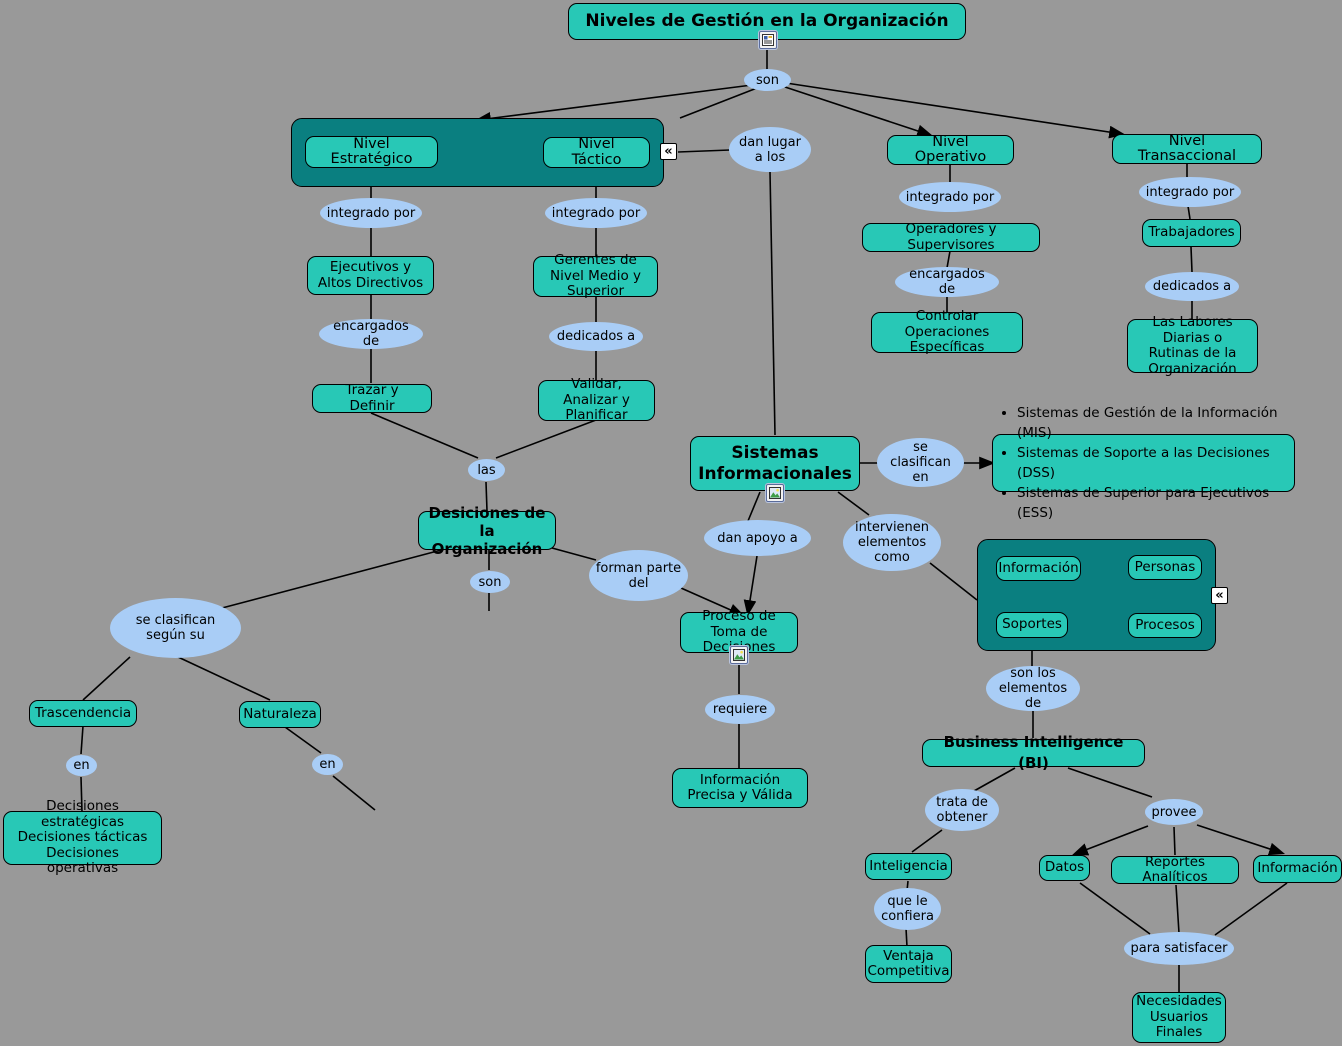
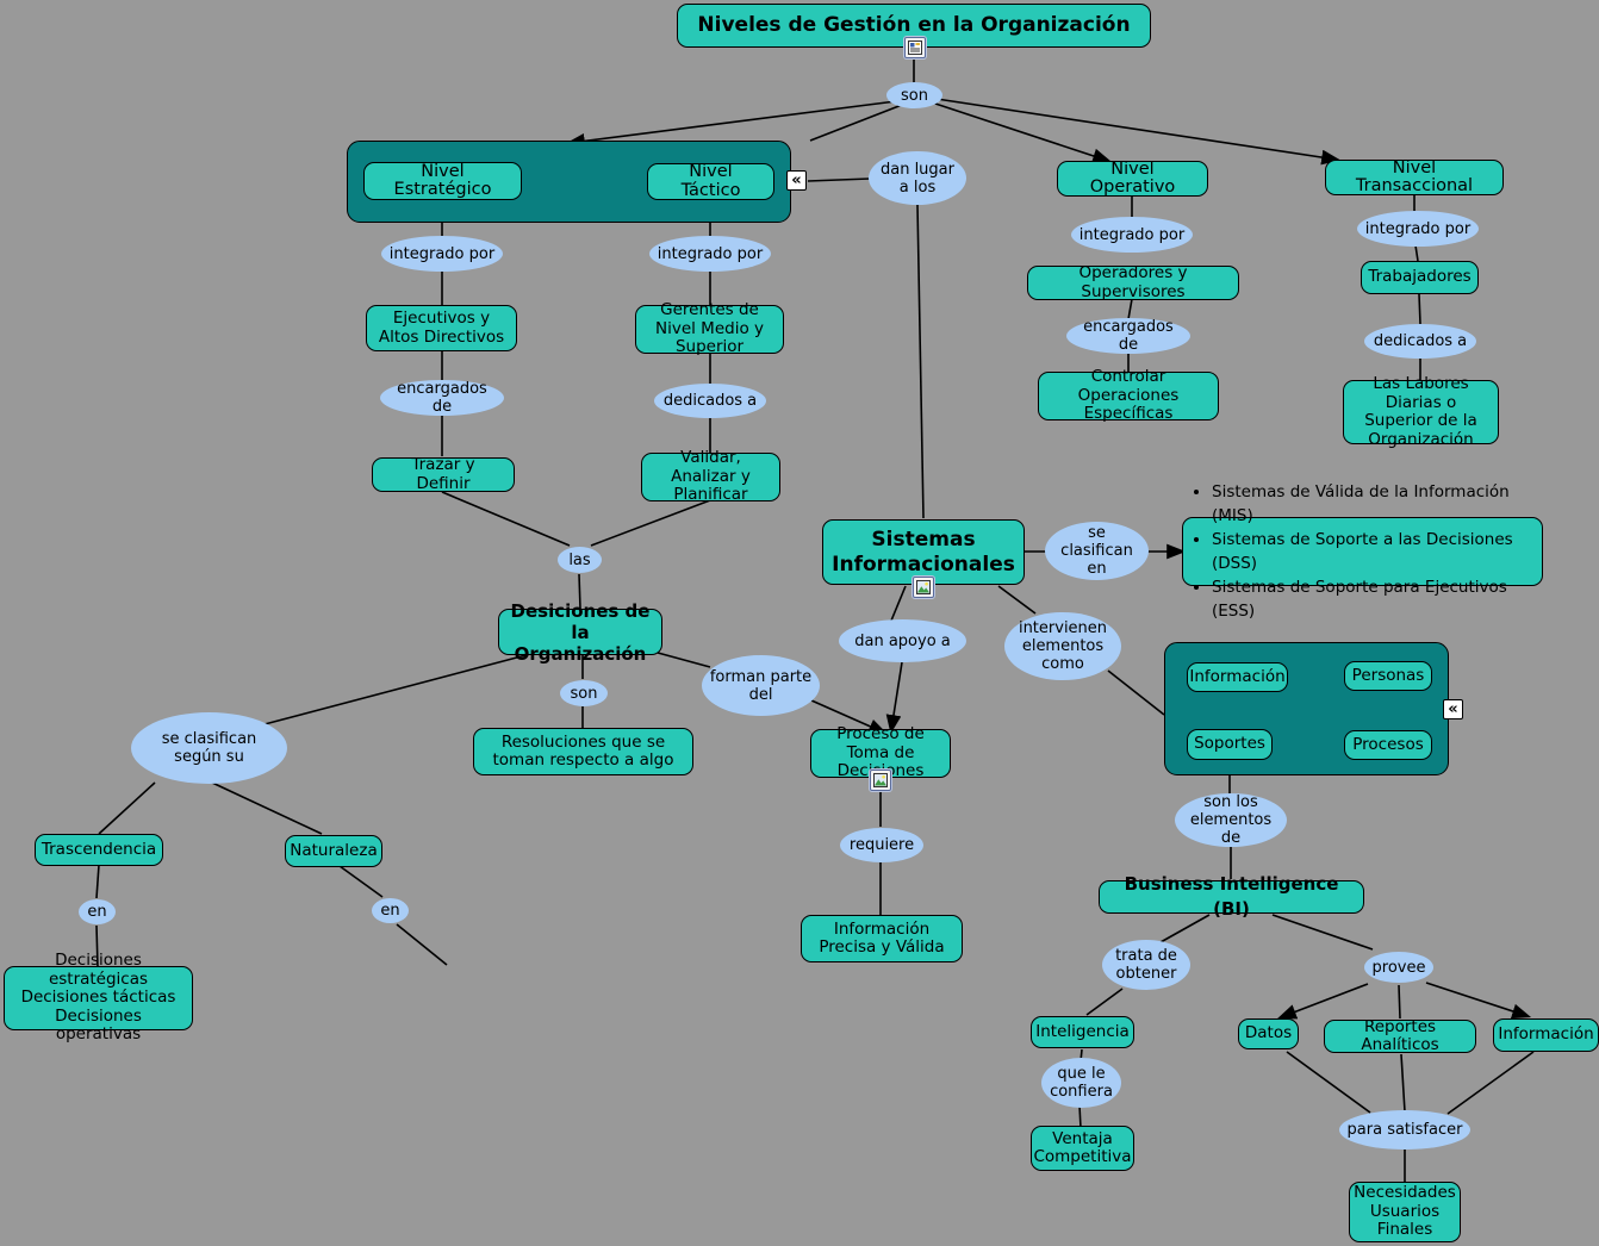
  Niveles de Gestión en la Organización
  Nivel Estratégico
  Nivel Táctico
  Nivel Operativo
  Nivel Transaccional
  Ejecutivos y Altos Directivos
  Gerentes de Nivel Medio y Superior
  Operadores y Supervisores
  Trabajadores
  Trazar y Definir
  Validar, Analizar y Planificar
  Controlar Operaciones Específicas
- Las Labores Diarias o Rutinas de la Organización
+ Las Labores Diarias o Superior de la Organización
  Desiciones de la Organización
+ Resoluciones que se toman respecto a algo
  Trascendencia
  Naturaleza
  Decisiones estratégicas
  Decisiones tácticas
  Decisiones operativas
  Sistemas Informacionales
- Sistemas de Gestión de la Información (MIS)
+ Sistemas de Válida de la Información (MIS)
  Sistemas de Soporte a las Decisiones (DSS)
- Sistemas de Superior para Ejecutivos (ESS)
+ Sistemas de Soporte para Ejecutivos (ESS)
  Proceso de Toma de Decnes
  Información Precisa y Válida
  Información
  Personas
  Soportes
  Procesos
  Business Intelligence (BI)
  Inteligencia
  Ventaja Competitiva
  Datos
  Reportes Analíticos
  Información
  Necesidades Usuarios Finales
  son
  dan lugar a los
  integrado por
  integrado por
  integrado por
  integrado por
  encargados de
  encargados de
  dedicados a
  dedicados a
  las
  se clasifican según su
  son
  en
  en
  forman parte del
  se clasifican en
  dan apoyo a
  intervienen elementos como
  requiere
  son los elementos de
  trata de obtener
  que le confiera
  provee
  para satisfacer
  «
  «
